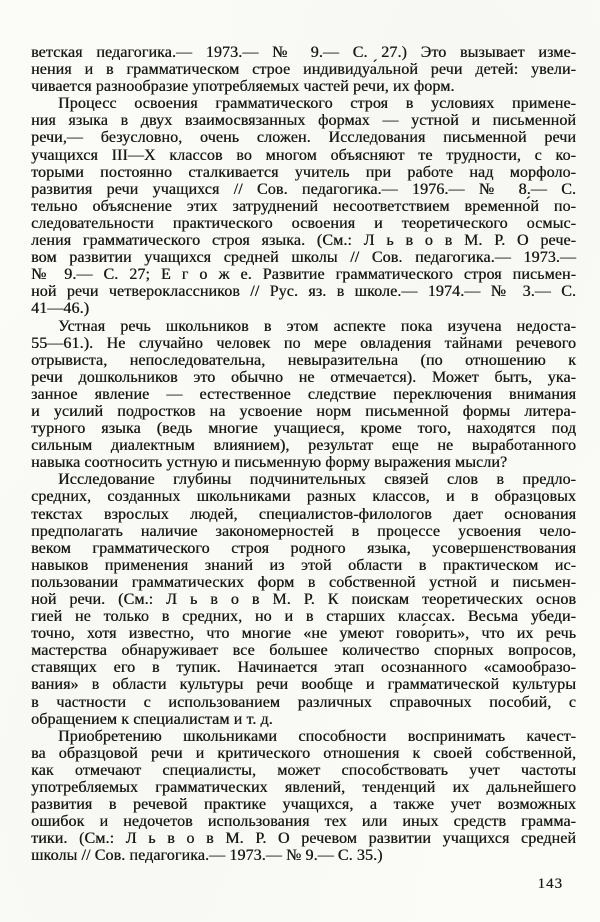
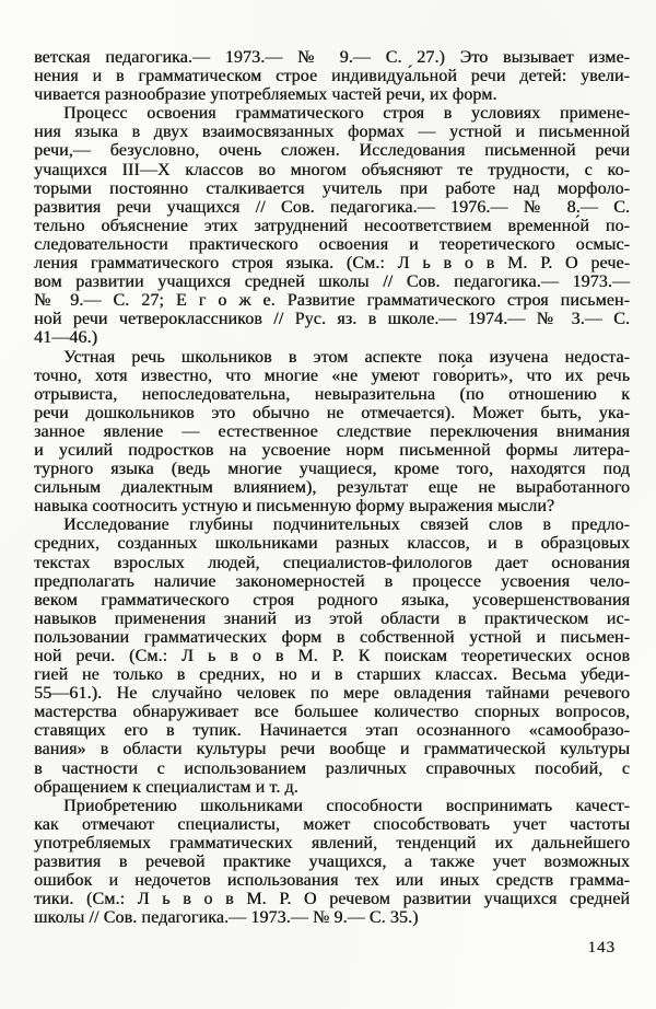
  ветская педагогика.— 1973.— № 9.— С. 27.) Это вызывает изме-
  нения и в грамматическом строе индивидуа́льной речи детей: увели-
  чивается разнообразие употребляемых частей речи, их форм.
  Процесс освоения грамматического строя в условиях примене-
  ния языка в двух взаимосвязанных формах — устной и письменной
  речи,— безусловно, очень сложен. Исследования письменной речи
  учащихся III—X классов во многом объясняют те трудности, с ко-
  торыми постоянно сталкивается учитель при работе над морфоло-
  развития речи учащихся // Сов. педагогика.— 1976.— № 8.— С.
  тельно объяснение этих затруднений несоответствием временно́й по-
  следовательности практического освоения и теоретического осмыс-
  ления грамматического строя языка. (См.: Л ь в о в М. Р. О рече-
  вом развитии учащихся средней школы // Сов. педагогика.— 1973.—
  № 9.— С. 27; Е г о ж е. Развитие грамматического строя письмен-
  ной речи четвероклассников // Рус. яз. в школе.— 1974.— № 3.— С.
  41—46.)
  Устная речь школьников в этом аспекте пока изучена недоста-
- 55—61.). Не случайно человек по мере овладения тайнами речевого
+ точно, хотя известно, что многие «не умеют гово́рить», что их речь
  отрывиста, непоследовательна, невыразительна (по отношению к
  речи дошкольников это обычно не отмечается). Может быть, ука-
  занное явление — естественное следствие переключения внимания
  и усилий подростков на усвоение норм письменной формы литера-
  турного языка (ведь многие учащиеся, кроме того, находятся под
  сильным диалектным влиянием), результат еще не выработанного
  навыка соотносить устную и письменную форму выражения мысли?
  Исследование глубины подчинительных связей слов в предло-
  средних, созданных школьниками разных классов, и в образцовых
  текстах взрослых людей, специалистов-филологов дает основания
  предполагать наличие закономерностей в процессе усвоения чело-
  веком грамматического строя родного языка, усовершенствования
  навыков применения знаний из этой области в практическом ис-
  пользовании грамматических форм в собственной устной и письмен-
  ной речи. (См.: Л ь в о в М. Р. К поискам теоретических основ
  гией не только в средних, но и в старших классах. Весьма убеди-
- точно, хотя известно, что многие «не умеют гово́рить», что их речь
+ 55—61.). Не случайно человек по мере овладения тайнами речевого
  мастерства обнаруживает все большее количество спорных вопросов,
  ставящих его в тупик. Начинается этап осознанного «самообразо-
  вания» в области культуры речи вообще и грамматической культуры
  в частности с использованием различных справочных пособий, с
  обращением к специалистам и т. д.
  Приобретению школьниками способности воспринимать качест-
- ва образцовой речи и критического отношения к своей собственной,
  как отмечают специалисты, может способствовать учет частоты
  употребляемых грамматических явлений, тенденций их дальнейшего
  развития в речевой практике учащихся, а также учет возможных
  ошибок и недочетов использования тех или иных средств грамма-
  тики. (См.: Л ь в о в М. Р. О речевом развитии учащихся средней
  школы // Сов. педагогика.— 1973.— № 9.— С. 35.)
  143
